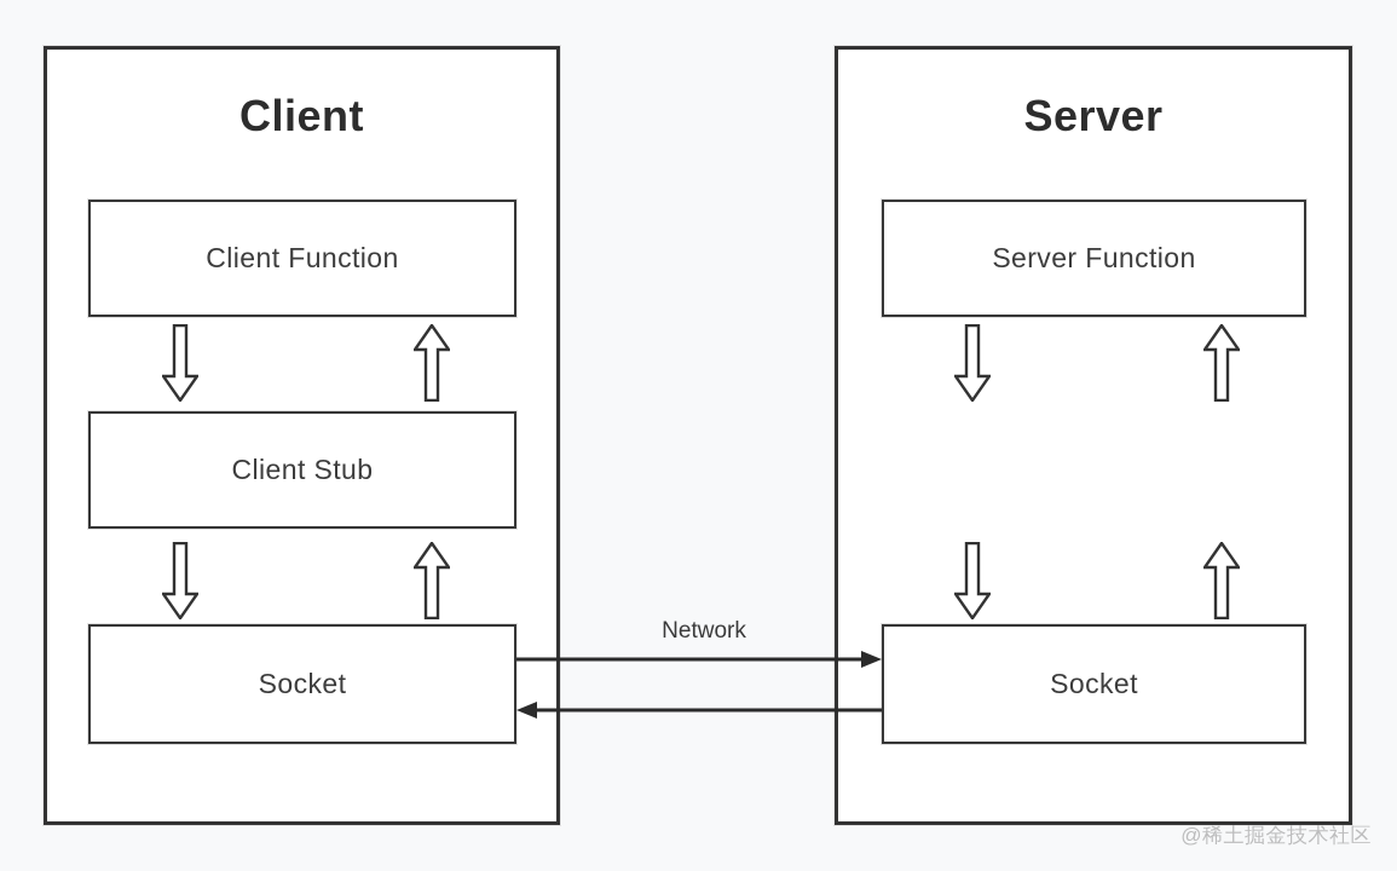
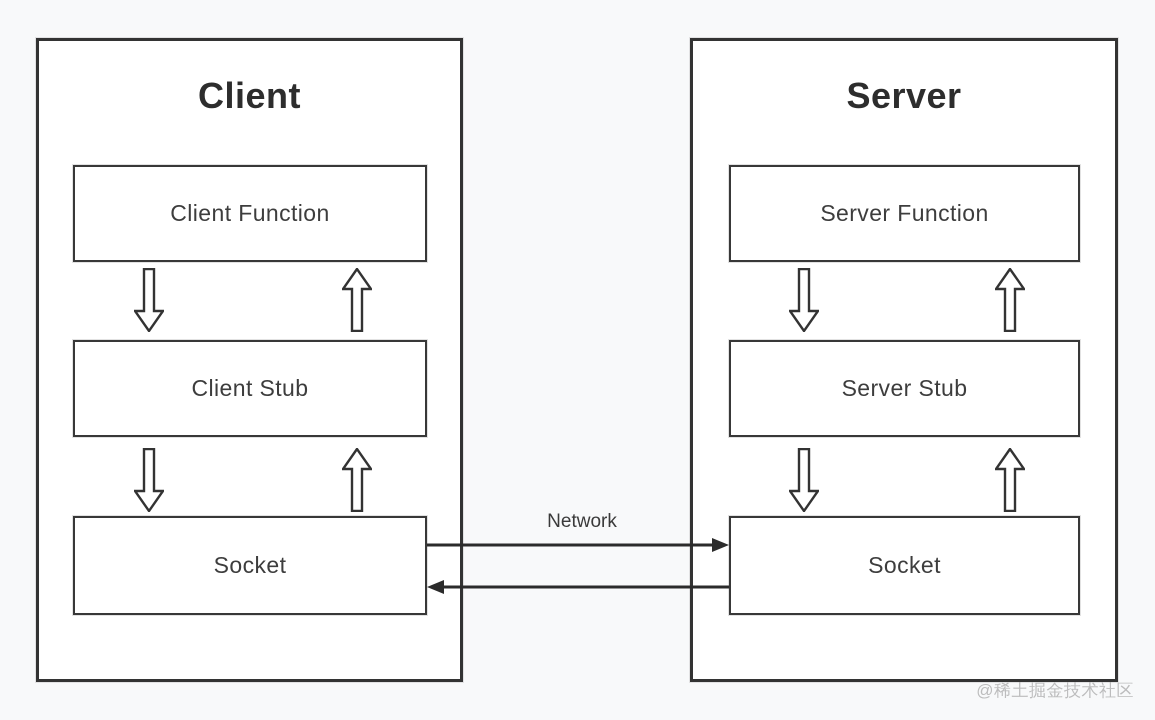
  Client
  Client Function
  Client Stub
  Socket
  Server
  Server Function
+ Server Stub
  Socket
  Network
  @稀土掘金技术社区
